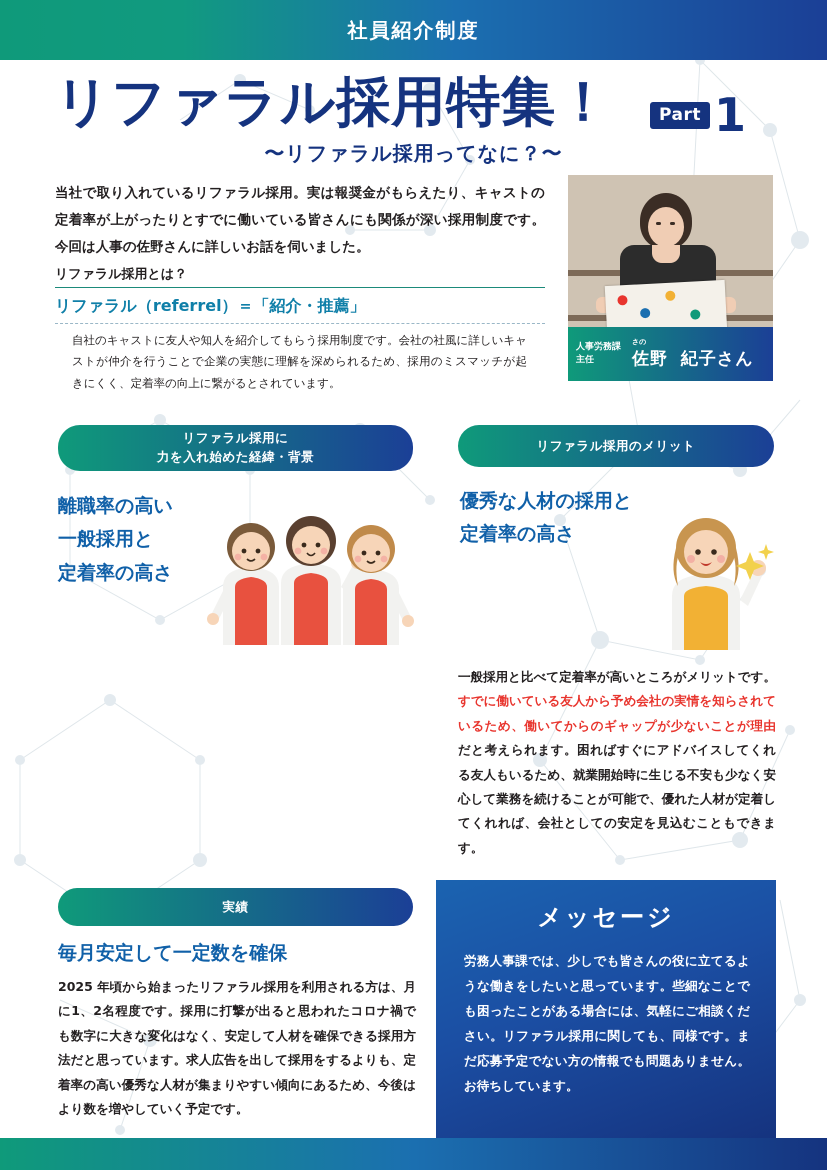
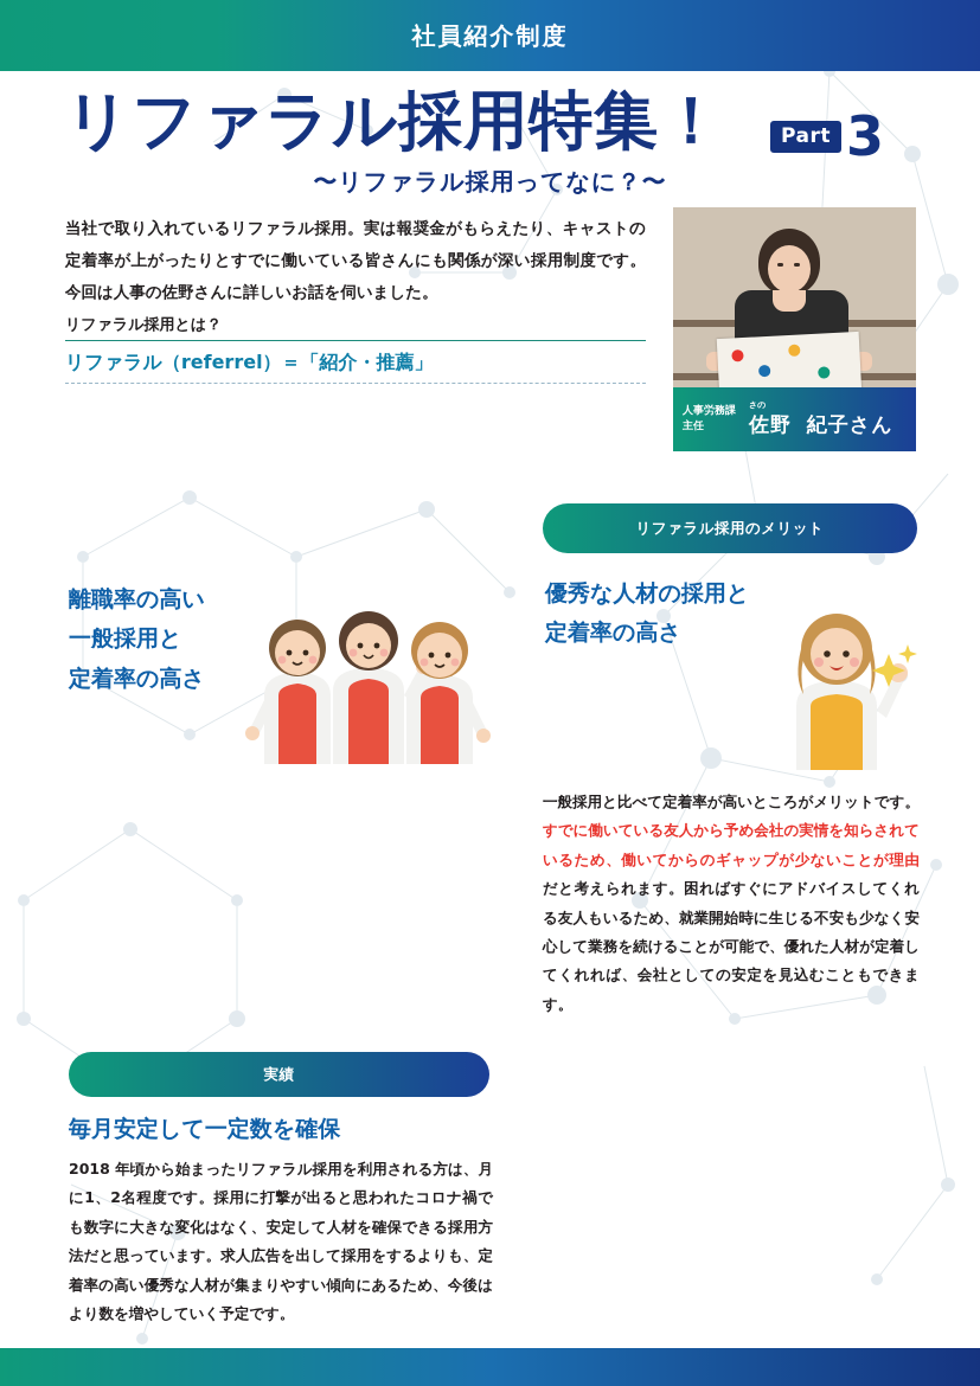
  社員紹介制度
  リファラル採用特集！
  Part
- 1
+ 3
  〜リファラル採用ってなに？〜
  当社で取り入れているリファラル採用。実は報奨金がもらえたり、キャストの定着率が上がったりとすでに働いている皆さんにも関係が深い採用制度です。今回は人事の佐野さんに詳しいお話を伺いました。
  人事労務課
  主任
  さの
  佐野 紀子さん
  リファラル採用とは？
  リファラル（referrel）＝「紹介・推薦」
- 自社のキャストに友人や知人を紹介してもらう採用制度です。会社の社風に詳しいキャストが仲介を行うことで企業の実態に理解を深められるため、採用のミスマッチが起きにくく、定着率の向上に繋がるとされています。
- リファラル採用に
- 力を入れ始めた経緯・背景
  離職率の高い
  一般採用と
  定着率の高さ
  リファラル採用のメリット
  優秀な人材の採用と
  定着率の高さ
  一般採用と比べて定着率が高いところがメリットです。すでに働いている友人から予め会社の実情を知らされているため、働いてからのギャップが少ないことが理由だと考えられます。困ればすぐにアドバイスしてくれる友人もいるため、就業開始時に生じる不安も少なく安心して業務を続けることが可能で、優れた人材が定着してくれれば、会社としての安定を見込むこともできます。
  実績
  毎月安定して一定数を確保
- 2025 年頃から始まったリファラル採用を利用される方は、月に1、2名程度です。採用に打撃が出ると思われたコロナ禍でも数字に大きな変化はなく、安定して人材を確保できる採用方法だと思っています。求人広告を出して採用をするよりも、定着率の高い優秀な人材が集まりやすい傾向にあるため、今後はより数を増やしていく予定です。
+ 2018 年頃から始まったリファラル採用を利用される方は、月に1、2名程度です。採用に打撃が出ると思われたコロナ禍でも数字に大きな変化はなく、安定して人材を確保できる採用方法だと思っています。求人広告を出して採用をするよりも、定着率の高い優秀な人材が集まりやすい傾向にあるため、今後はより数を増やしていく予定です。
- メッセージ
- 労務人事課では、少しでも皆さんの役に立てるような働きをしたいと思っています。些細なことでも困ったことがある場合には、気軽にご相談ください。リファラル採用に関しても、同様です。まだ応募予定でない方の情報でも問題ありません。お待ちしています。
